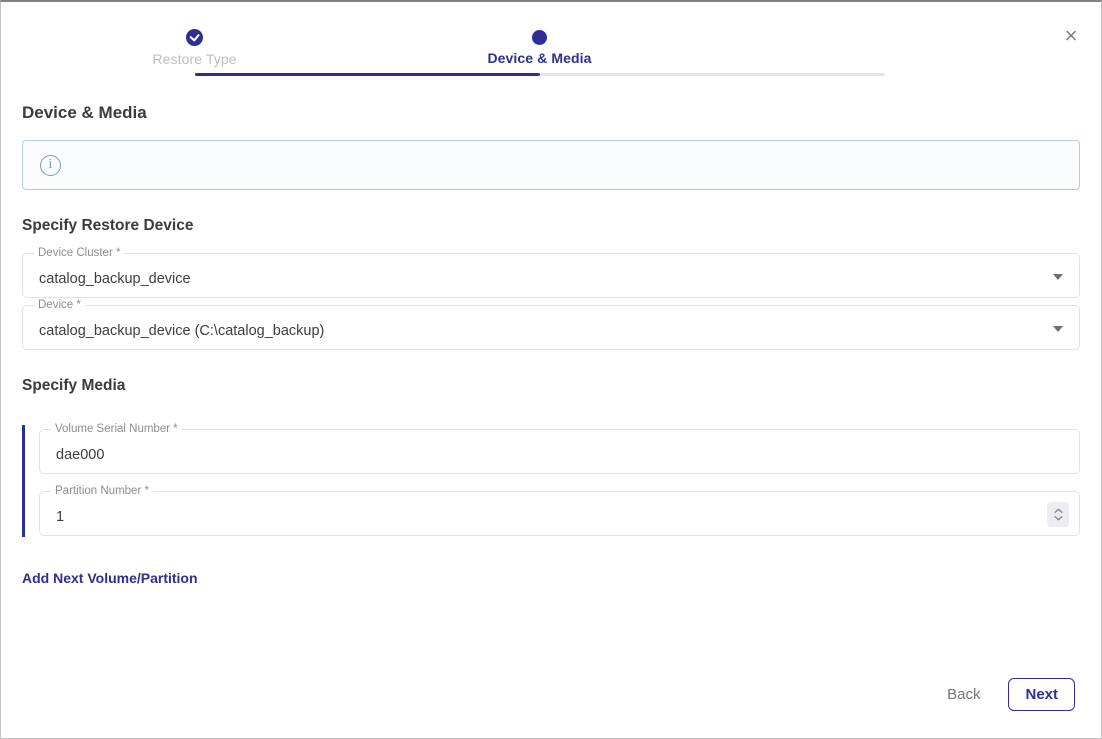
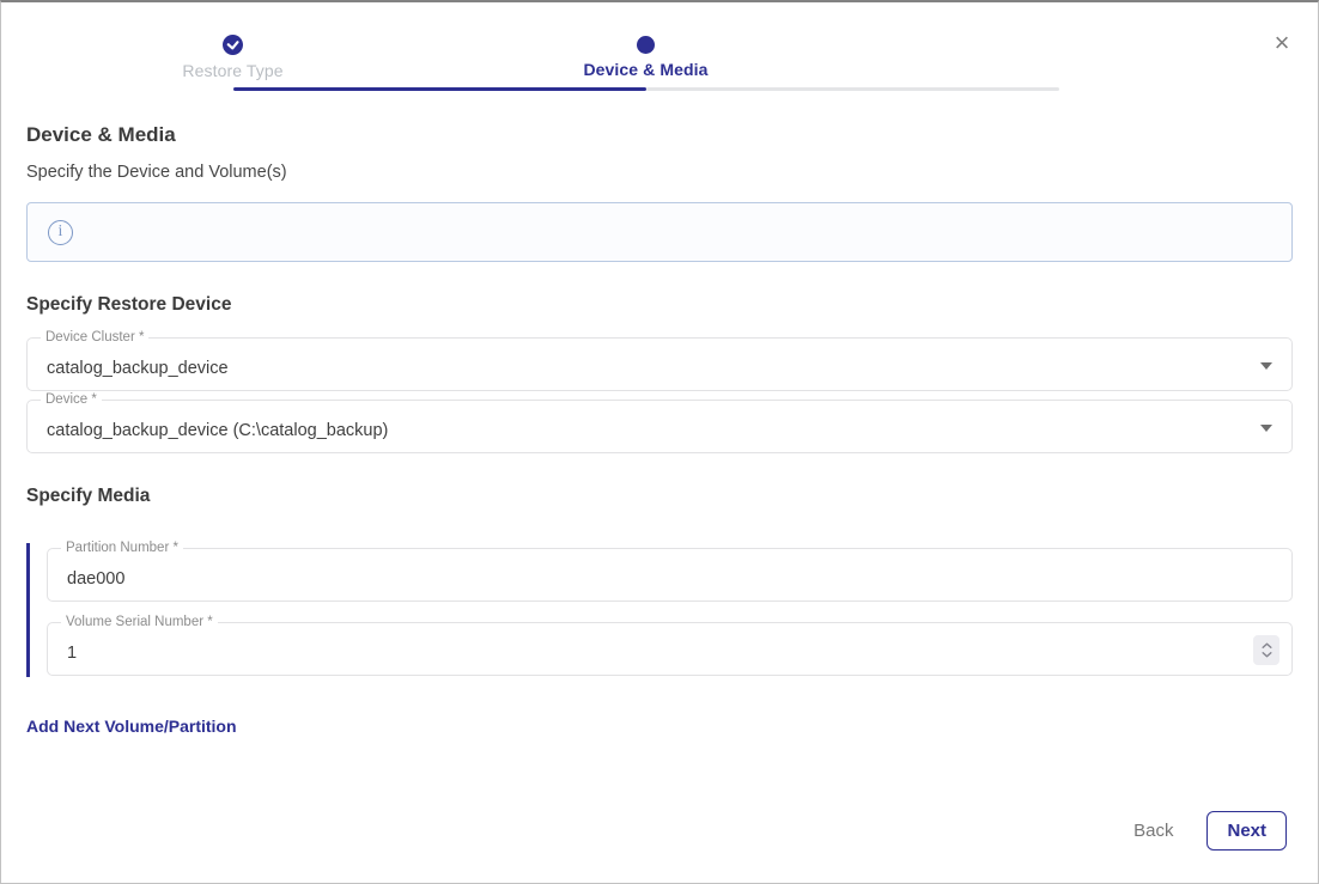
  ×
  Restore Type
  Device & Media
  Device & Media
+ Specify the Device and Volume(s)
  i
  Specify Restore Device
  Device Cluster *
  catalog_backup_device
  Device *
  catalog_backup_device (C:\catalog_backup)
  Specify Media
- Volume Serial Number *
+ Partition Number *
  dae000
- Partition Number *
+ Volume Serial Number *
  1
  Add Next Volume/Partition
  Back
  Next
